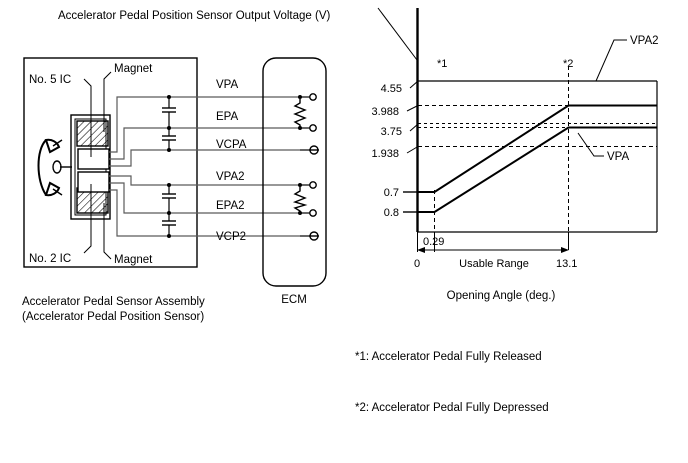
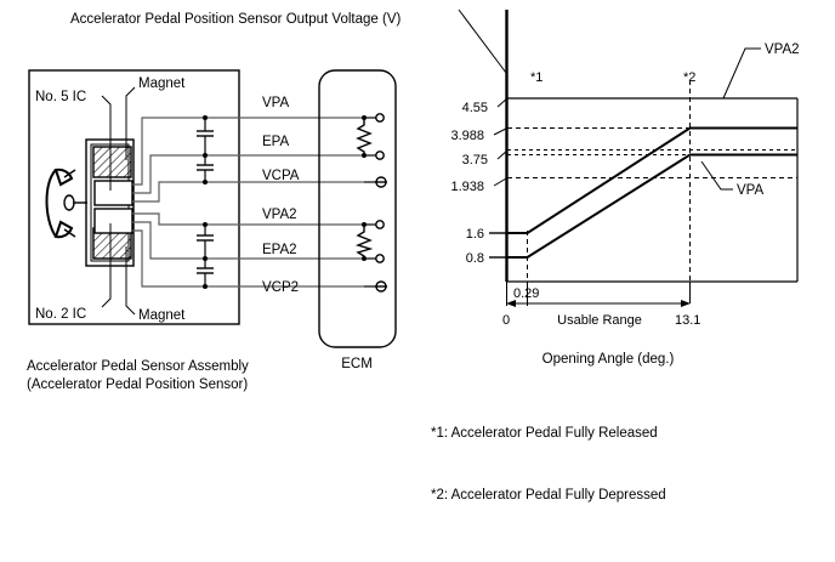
  Accelerator Pedal Position Sensor Output Voltage (V)
  No. 5 IC
  Magnet
  No. 2 IC
  Magnet
  VPA
  EPA
  VCPA
  VPA2
  EPA2
  VCP2
  Accelerator Pedal Sensor Assembly
  (Accelerator Pedal Position Sensor)
  ECM
  4.55
  3.988
  3.75
  1.938
- 0.7
+ 1.6
  0.8
  *1
  *2
  VPA2
  VPA
  0.29
  0
  Usable Range
  13.1
  Opening Angle (deg.)
  *1: Accelerator Pedal Fully Released
  *2: Accelerator Pedal Fully Depressed
